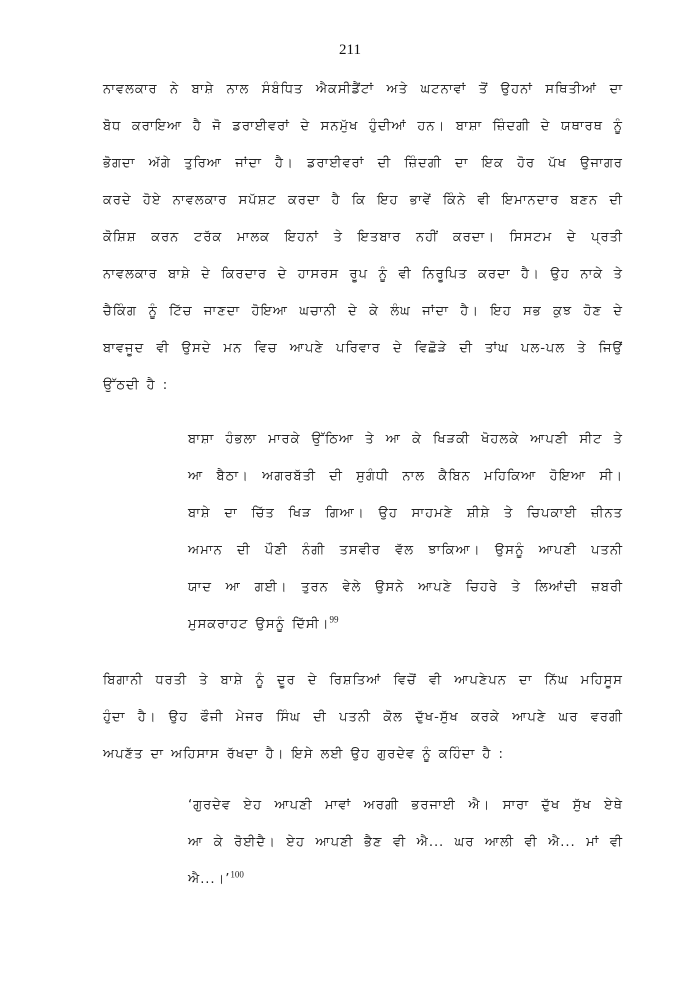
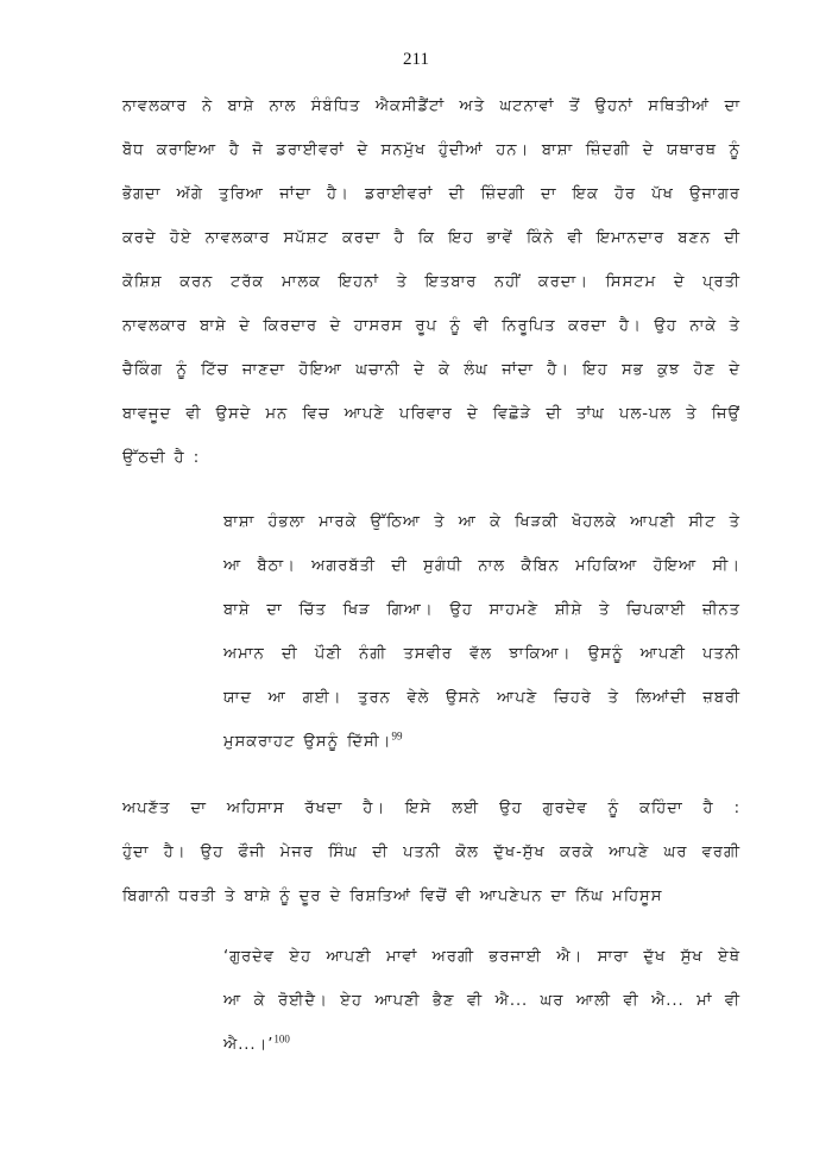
  211
  ਨਾਵਲਕਾਰ ਨੇ ਬਾਸ਼ੇ ਨਾਲ ਸੰਬੰਧਿਤ ਐਕਸੀਡੈਂਟਾਂ ਅਤੇ ਘਟਨਾਵਾਂ ਤੋਂ ਉਹਨਾਂ ਸਥਿਤੀਆਂ ਦਾ
  ਬੋਧ ਕਰਾਇਆ ਹੈ ਜੋ ਡਰਾਈਵਰਾਂ ਦੇ ਸਨਮੁੱਖ ਹੁੰਦੀਆਂ ਹਨ। ਬਾਸ਼ਾ ਜ਼ਿੰਦਗੀ ਦੇ ਯਥਾਰਥ ਨੂੰ
  ਭੋਗਦਾ ਅੱਗੇ ਤੁਰਿਆ ਜਾਂਦਾ ਹੈ। ਡਰਾਈਵਰਾਂ ਦੀ ਜ਼ਿੰਦਗੀ ਦਾ ਇਕ ਹੋਰ ਪੱਖ ਉਜਾਗਰ
  ਕਰਦੇ ਹੋਏ ਨਾਵਲਕਾਰ ਸਪੱਸ਼ਟ ਕਰਦਾ ਹੈ ਕਿ ਇਹ ਭਾਵੇਂ ਕਿੰਨੇ ਵੀ ਇਮਾਨਦਾਰ ਬਣਨ ਦੀ
  ਕੋਸ਼ਿਸ਼ ਕਰਨ ਟਰੱਕ ਮਾਲਕ ਇਹਨਾਂ ਤੇ ਇਤਬਾਰ ਨਹੀਂ ਕਰਦਾ। ਸਿਸਟਮ ਦੇ ਪ੍ਰਤੀ
  ਨਾਵਲਕਾਰ ਬਾਸ਼ੇ ਦੇ ਕਿਰਦਾਰ ਦੇ ਹਾਸਰਸ ਰੂਪ ਨੂੰ ਵੀ ਨਿਰੂਪਿਤ ਕਰਦਾ ਹੈ। ਉਹ ਨਾਕੇ ਤੇ
  ਚੈਕਿੰਗ ਨੂੰ ਟਿੱਚ ਜਾਣਦਾ ਹੋਇਆ ਘਚਾਨੀ ਦੇ ਕੇ ਲੰਘ ਜਾਂਦਾ ਹੈ। ਇਹ ਸਭ ਕੁਝ ਹੋਣ ਦੇ
  ਬਾਵਜੂਦ ਵੀ ਉਸਦੇ ਮਨ ਵਿਚ ਆਪਣੇ ਪਰਿਵਾਰ ਦੇ ਵਿਛੋੜੇ ਦੀ ਤਾਂਘ ਪਲ-ਪਲ ਤੇ ਜਿਉਂ
  ਉੱਠਦੀ ਹੈ :
  ਬਾਸ਼ਾ ਹੰਭਲਾ ਮਾਰਕੇ ਉੱਠਿਆ ਤੇ ਆ ਕੇ ਖਿੜਕੀ ਖੋਹਲਕੇ ਆਪਣੀ ਸੀਟ ਤੇ
  ਆ ਬੈਠਾ। ਅਗਰਬੱਤੀ ਦੀ ਸੁਗੰਧੀ ਨਾਲ ਕੈਬਿਨ ਮਹਿਕਿਆ ਹੋਇਆ ਸੀ।
  ਬਾਸ਼ੇ ਦਾ ਚਿੱਤ ਖਿੜ ਗਿਆ। ਉਹ ਸਾਹਮਣੇ ਸ਼ੀਸ਼ੇ ਤੇ ਚਿਪਕਾਈ ਜ਼ੀਨਤ
  ਅਮਾਨ ਦੀ ਪੌਣੀ ਨੰਗੀ ਤਸਵੀਰ ਵੱਲ ਝਾਕਿਆ। ਉਸਨੂੰ ਆਪਣੀ ਪਤਨੀ
  ਯਾਦ ਆ ਗਈ। ਤੁਰਨ ਵੇਲੇ ਉਸਨੇ ਆਪਣੇ ਚਿਹਰੇ ਤੇ ਲਿਆਂਦੀ ਜ਼ਬਰੀ
  ਮੁਸਕਰਾਹਟ ਉਸਨੂੰ ਦਿੱਸੀ।99
- ਬਿਗਾਨੀ ਧਰਤੀ ਤੇ ਬਾਸ਼ੇ ਨੂੰ ਦੂਰ ਦੇ ਰਿਸ਼ਤਿਆਂ ਵਿਚੋਂ ਵੀ ਆਪਣੇਪਨ ਦਾ ਨਿੱਘ ਮਹਿਸੂਸ
+ ਅਪਣੱਤ ਦਾ ਅਹਿਸਾਸ ਰੱਖਦਾ ਹੈ। ਇਸੇ ਲਈ ਉਹ ਗੁਰਦੇਵ ਨੂੰ ਕਹਿੰਦਾ ਹੈ :
  ਹੁੰਦਾ ਹੈ। ਉਹ ਫੌਜੀ ਮੇਜਰ ਸਿੰਘ ਦੀ ਪਤਨੀ ਕੋਲ ਦੁੱਖ-ਸੁੱਖ ਕਰਕੇ ਆਪਣੇ ਘਰ ਵਰਗੀ
- ਅਪਣੱਤ ਦਾ ਅਹਿਸਾਸ ਰੱਖਦਾ ਹੈ। ਇਸੇ ਲਈ ਉਹ ਗੁਰਦੇਵ ਨੂੰ ਕਹਿੰਦਾ ਹੈ :
+ ਬਿਗਾਨੀ ਧਰਤੀ ਤੇ ਬਾਸ਼ੇ ਨੂੰ ਦੂਰ ਦੇ ਰਿਸ਼ਤਿਆਂ ਵਿਚੋਂ ਵੀ ਆਪਣੇਪਨ ਦਾ ਨਿੱਘ ਮਹਿਸੂਸ
  ‘ਗੁਰਦੇਵ ਏਹ ਆਪਣੀ ਮਾਵਾਂ ਅਰਗੀ ਭਰਜਾਈ ਐ। ਸਾਰਾ ਦੁੱਖ ਸੁੱਖ ਏਥੇ
  ਆ ਕੇ ਰੋਈਦੈ। ਏਹ ਆਪਣੀ ਭੈਣ ਵੀ ਐ... ਘਰ ਆਲੀ ਵੀ ਐ... ਮਾਂ ਵੀ
  ਐ...।’100
